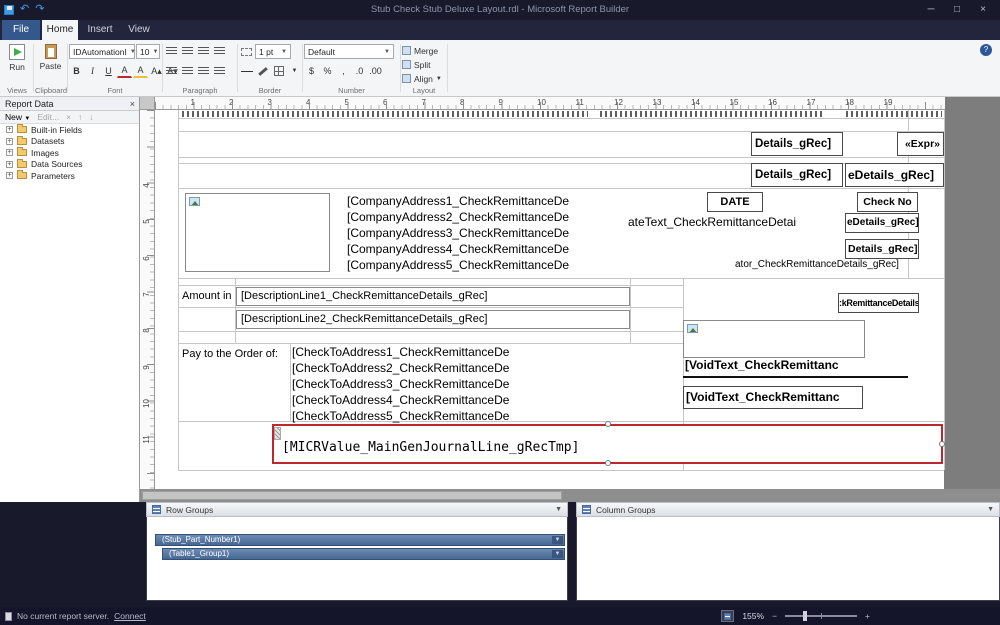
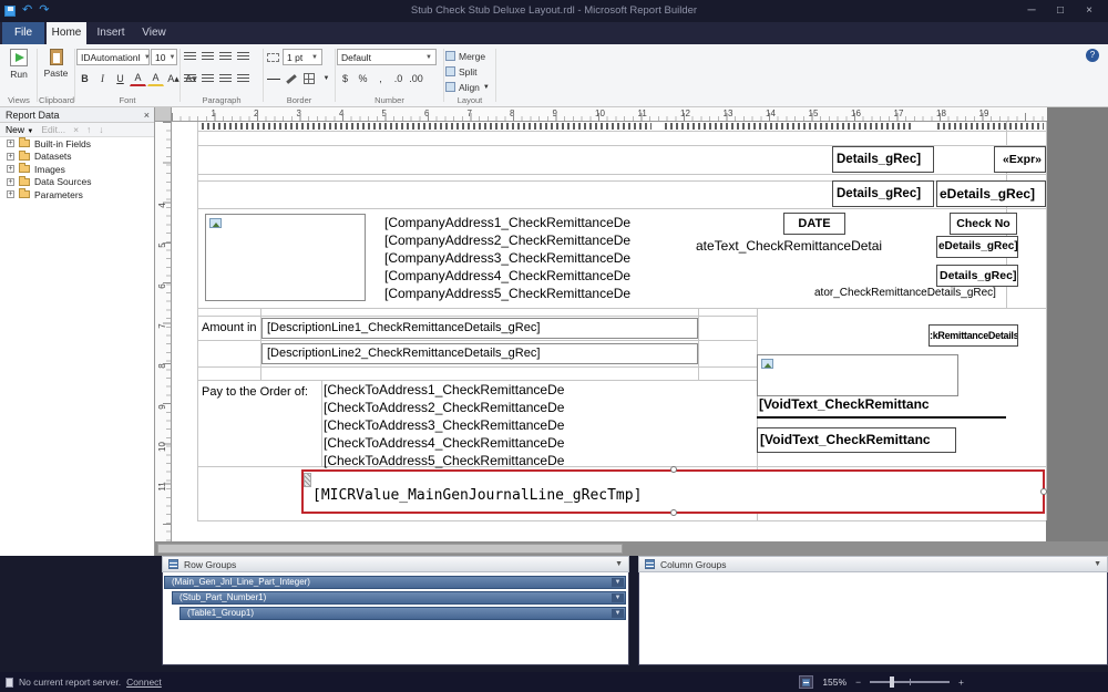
  ↶
  ↷
  Stub Check Stub Deluxe Layout.rdl - Microsoft Report Builder
  ─
  □
  ×
  File
  Home
  Insert
  View
  Run
  Views
  Paste
  Clipboard
  IDAutomationI
  10
  B
  I
  U
  A
  A
  A▴
  Font
  Paragraph
  1 pt
  Border
  Default
  $
  %
  ,
  .0
  .00
  Number
  Merge
  Split
  Align
  Layout
  ?
  Report Data
  ×
  New
  Edit...
  ×
  ↑
  ↓
  Built-in Fields
  Datasets
  Images
  Data Sources
  Parameters
  Details_gRec]
  «Expr»
  Details_gRec]
  eDetails_gRec]
  [CompanyAddress1_CheckRemittanceDe
  [CompanyAddress2_CheckRemittanceDe
  [CompanyAddress3_CheckRemittanceDe
  [CompanyAddress4_CheckRemittanceDe
  [CompanyAddress5_CheckRemittanceDe
  DATE
  Check No
  ateText_CheckRemittanceDetai
  eDetails_gRec]
  Details_gRec]
  ator_CheckRemittanceDetails_gRec]
  Amount in
  [DescriptionLine1_CheckRemittanceDetails_gRec]
  :kRemittanceDetails
  [DescriptionLine2_CheckRemittanceDetails_gRec]
  Pay to the Order of:
  [CheckToAddress1_CheckRemittanceDe
  [CheckToAddress2_CheckRemittanceDe
  [CheckToAddress3_CheckRemittanceDe
  [CheckToAddress4_CheckRemittanceDe
  [CheckToAddress5_CheckRemittanceDe
  [VoidText_CheckRemittanc
  [VoidText_CheckRemittanc
  [MICRValue_MainGenJournalLine_gRecTmp]
  Row Groups
+ (Main_Gen_Jnl_Line_Part_Integer)
  (Stub_Part_Number1)
  (Table1_Group1)
  Column Groups
  No current report server.
  Connect
  155%
  −
  +
